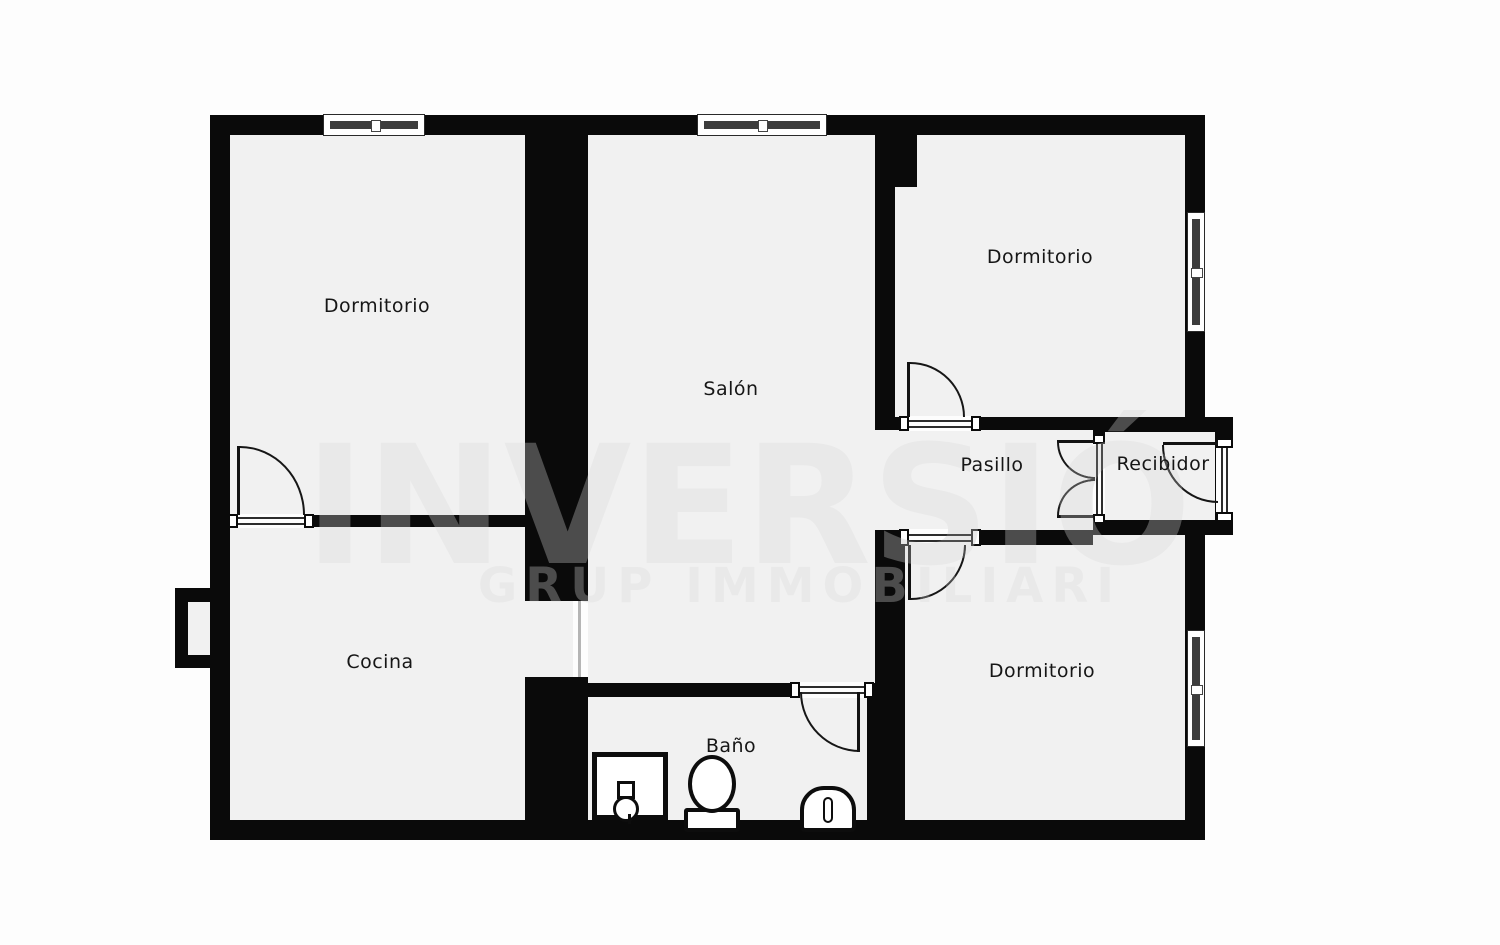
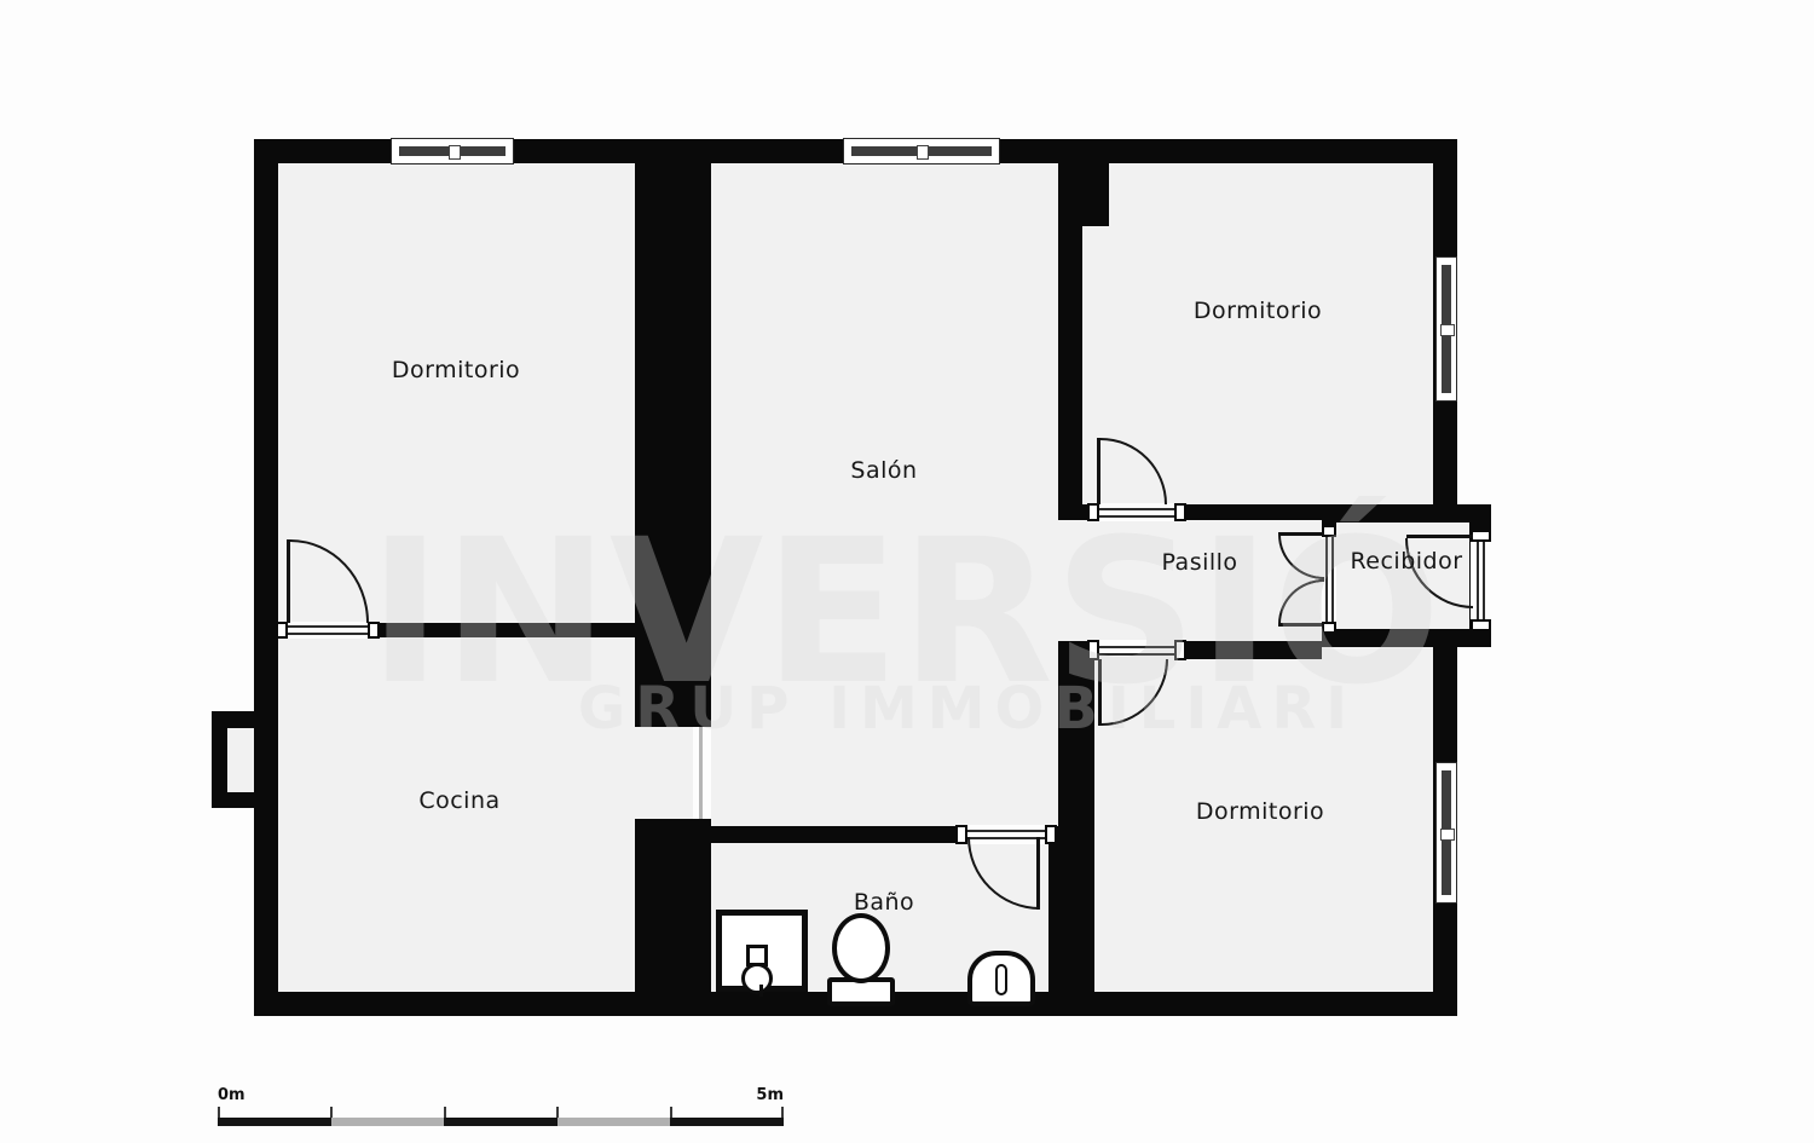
  INVERSIÓ
  GRUP IMMOBILIARI
  Dormitorio
  Salón
  Dormitorio
  Pasillo
  Recibidor
  Dormitorio
  Cocina
  Baño
+ 0m
+ 5m
